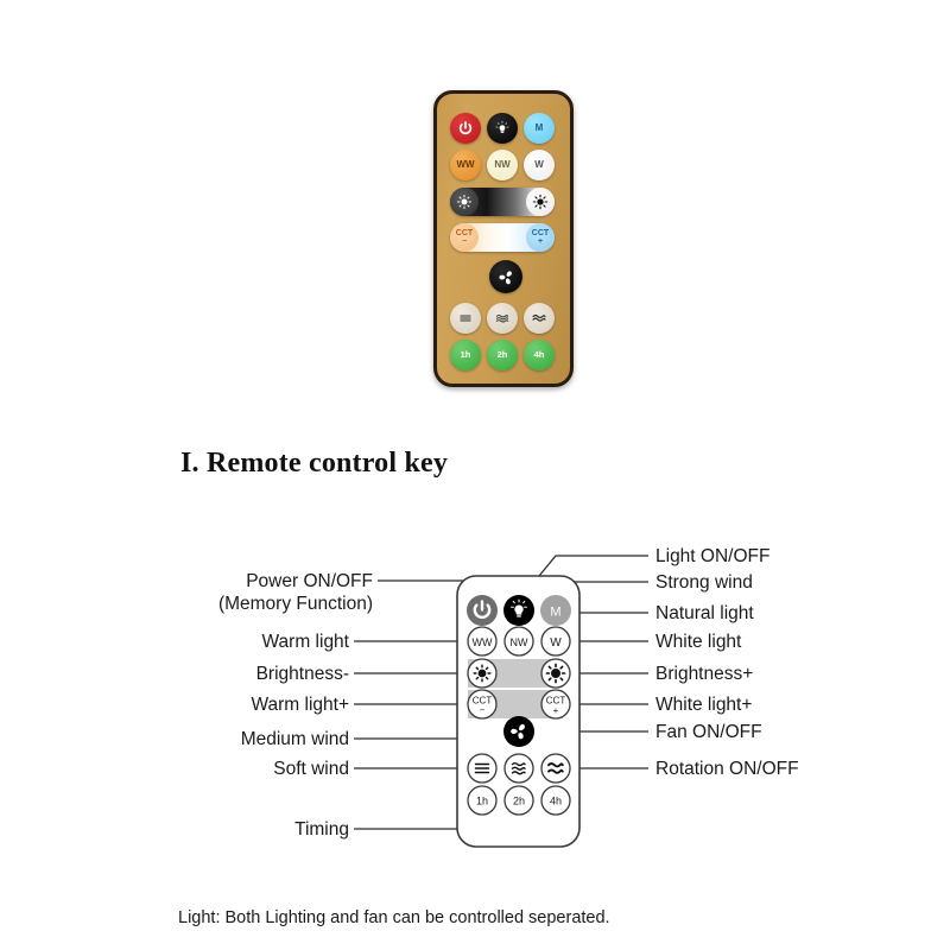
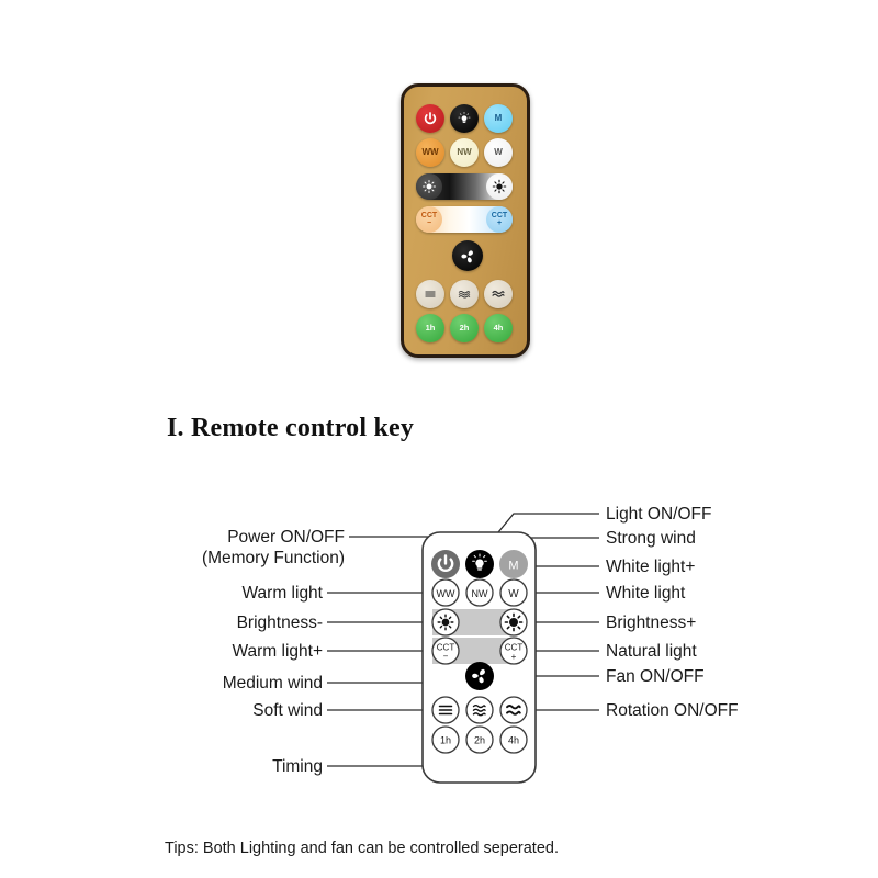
  M
  WW
  NW
  W
  1h
  2h
  4h
  I. Remote control key
  M
  WW
  NW
  W
  CCT
  −
  CCT
  +
  1h
  2h
  4h
  Power ON/OFF
  (Memory Function)
  Warm light
  Brightness-
  Warm light+
  Medium wind
  Soft wind
  Timing
  Light ON/OFF
  Strong wind
- Natural light
+ White light+
  White light
  Brightness+
- White light+
+ Natural light
  Fan ON/OFF
  Rotation ON/OFF
- Light: Both Lighting and fan can be controlled seperated.
+ Tips: Both Lighting and fan can be controlled seperated.
